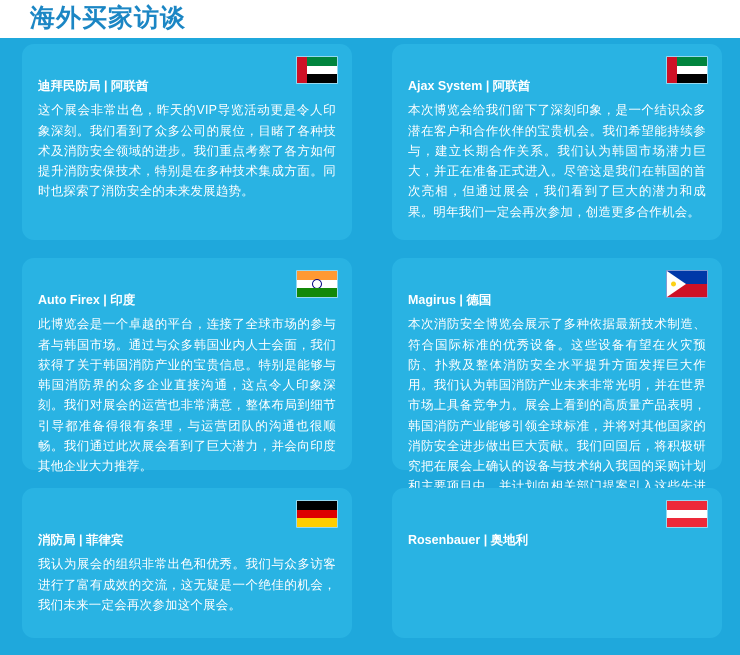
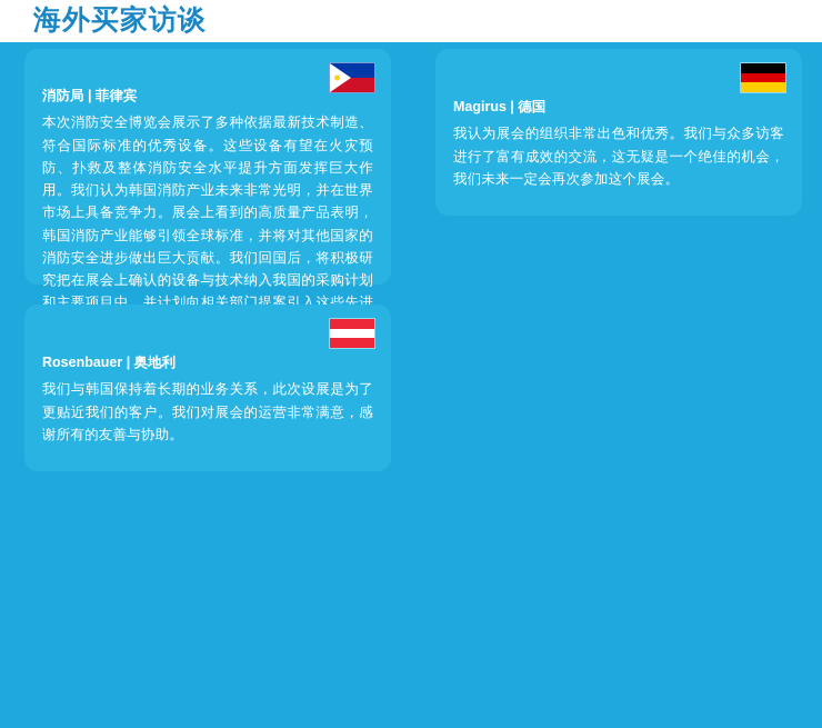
  海外买家访谈
- 迪拜民防局 | 阿联酋
- 这个展会非常出色，昨天的VIP导览活动更是令人印象深刻。我们看到了众多公司的展位，目睹了各种技术及消防安全领域的进步。我们重点考察了各方如何提升消防安保技术，特别是在多种技术集成方面。同时也探索了消防安全的未来发展趋势。
- Ajax System | 阿联酋
- 本次博览会给我们留下了深刻印象，是一个结识众多潜在客户和合作伙伴的宝贵机会。我们希望能持续参与，建立长期合作关系。我们认为韩国市场潜力巨大，并正在准备正式进入。尽管这是我们在韩国的首次亮相，但通过展会，我们看到了巨大的潜力和成果。明年我们一定会再次参加，创造更多合作机会。
- Auto Firex | 印度
- 此博览会是一个卓越的平台，连接了全球市场的参与者与韩国市场。通过与众多韩国业内人士会面，我们获得了关于韩国消防产业的宝贵信息。特别是能够与韩国消防界的众多企业直接沟通，这点令人印象深刻。我们对展会的运营也非常满意，整体布局到细节引导都准备得很有条理，与运营团队的沟通也很顺畅。我们通过此次展会看到了巨大潜力，并会向印度其他企业大力推荐。
- Magirus | 德国
+ 消防局 | 菲律宾
  本次消防安全博览会展示了多种依据最新技术制造、符合国际标准的优秀设备。这些设备有望在火灾预防、扑救及整体消防安全水平提升方面发挥巨大作用。我们认为韩国消防产业未来非常光明，并在世界市场上具备竞争力。展会上看到的高质量产品表明，韩国消防产业能够引领全球标准，并将对其他国家的消防安全进步做出巨大贡献。我们回国后，将积极研究把在展会上确认的设备与技术纳入我国的采购计划和主要项目中，并计划向相关部门提案引入这些先进
- 消防局 | 菲律宾
+ Magirus | 德国
  我认为展会的组织非常出色和优秀。我们与众多访客进行了富有成效的交流，这无疑是一个绝佳的机会，我们未来一定会再次参加这个展会。
  Rosenbauer | 奥地利
+ 我们与韩国保持着长期的业务关系，此次设展是为了更贴近我们的客户。我们对展会的运营非常满意，感谢所有的友善与协助。
